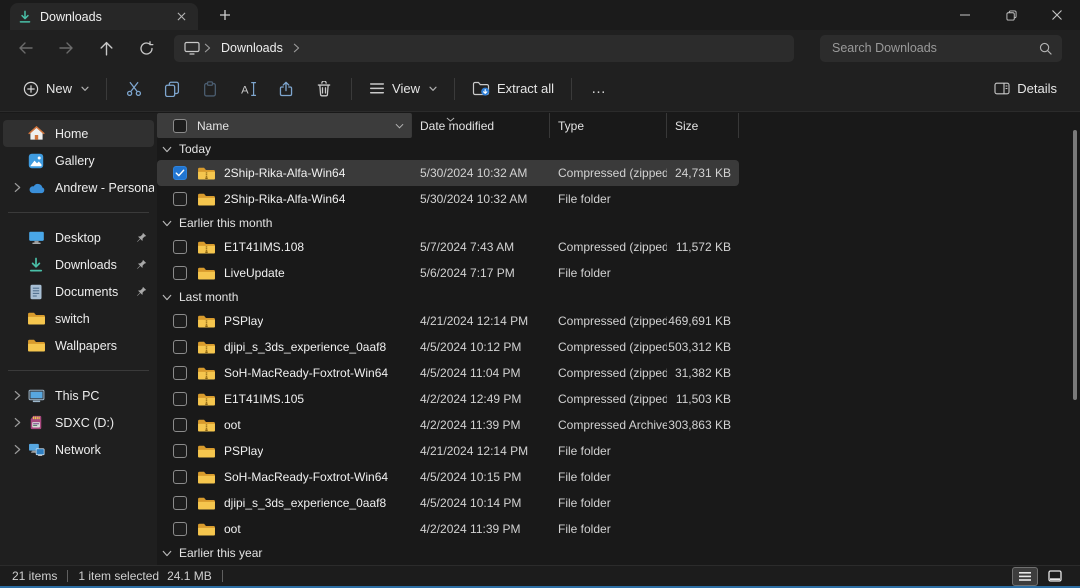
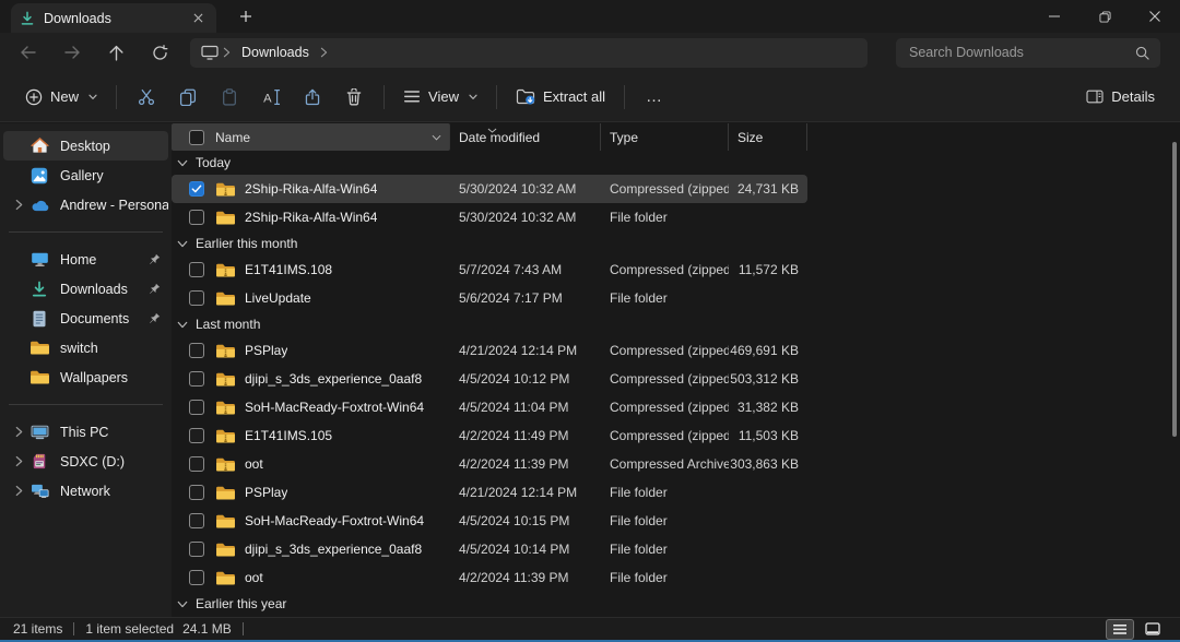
  Downloads
  Downloads
  Search Downloads
  New
  A
  View
  Extract all
  …
  Details
- Home
+ Desktop
  Gallery
  Andrew - Persona
- Desktop
+ Home
  Downloads
  Documents
  switch
  Wallpapers
  This PC
  SDXC (D:)
  Network
  Name
  Date modified
  Type
  Size
  Today
  2Ship-Rika-Alfa-Win64
  5/30/2024 10:32 AM
  Compressed (zipped
  24,731 KB
  2Ship-Rika-Alfa-Win64
  5/30/2024 10:32 AM
  File folder
  Earlier this month
  E1T41IMS.108
  5/7/2024 7:43 AM
  Compressed (zipped
  11,572 KB
  LiveUpdate
  5/6/2024 7:17 PM
  File folder
  Last month
  PSPlay
  4/21/2024 12:14 PM
  Compressed (zipped
  469,691 KB
  djipi_s_3ds_experience_0aaf8
  4/5/2024 10:12 PM
  Compressed (zipped
  503,312 KB
  SoH-MacReady-Foxtrot-Win64
  4/5/2024 11:04 PM
  Compressed (zipped
  31,382 KB
  E1T41IMS.105
- 4/2/2024 12:49 PM
+ 4/2/2024 11:49 PM
  Compressed (zipped
  11,503 KB
  oot
  4/2/2024 11:39 PM
  Compressed Archive
  303,863 KB
  PSPlay
  4/21/2024 12:14 PM
  File folder
  SoH-MacReady-Foxtrot-Win64
  4/5/2024 10:15 PM
  File folder
  djipi_s_3ds_experience_0aaf8
  4/5/2024 10:14 PM
  File folder
  oot
  4/2/2024 11:39 PM
  File folder
  Earlier this year
  21 items
  1 item selected
  24.1 MB
